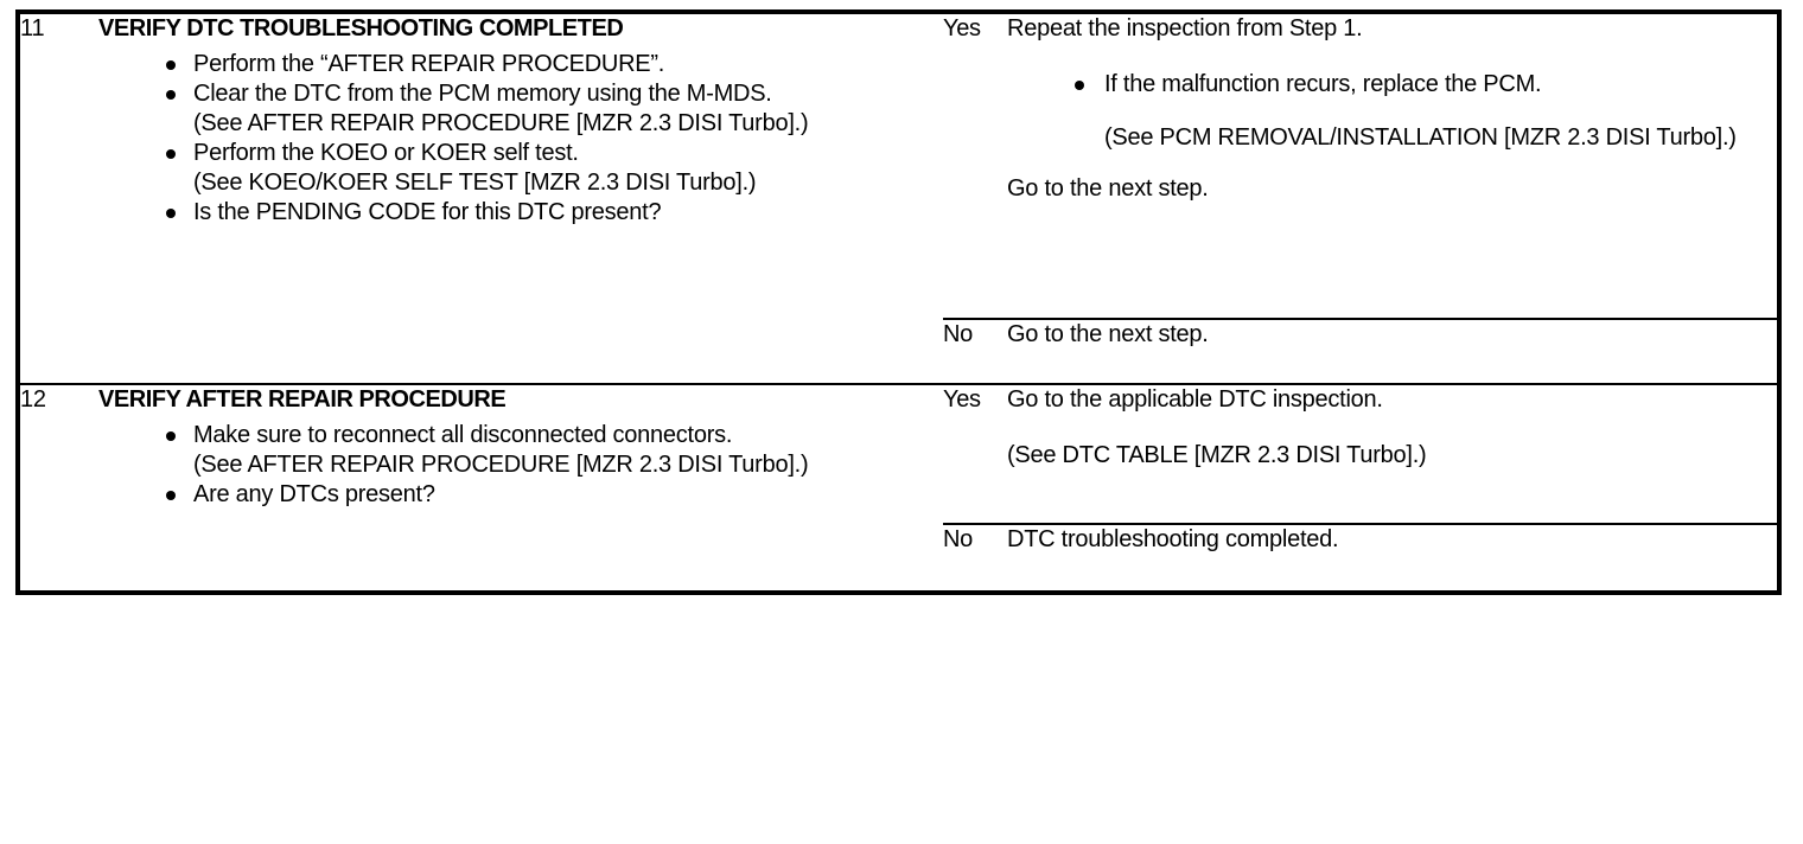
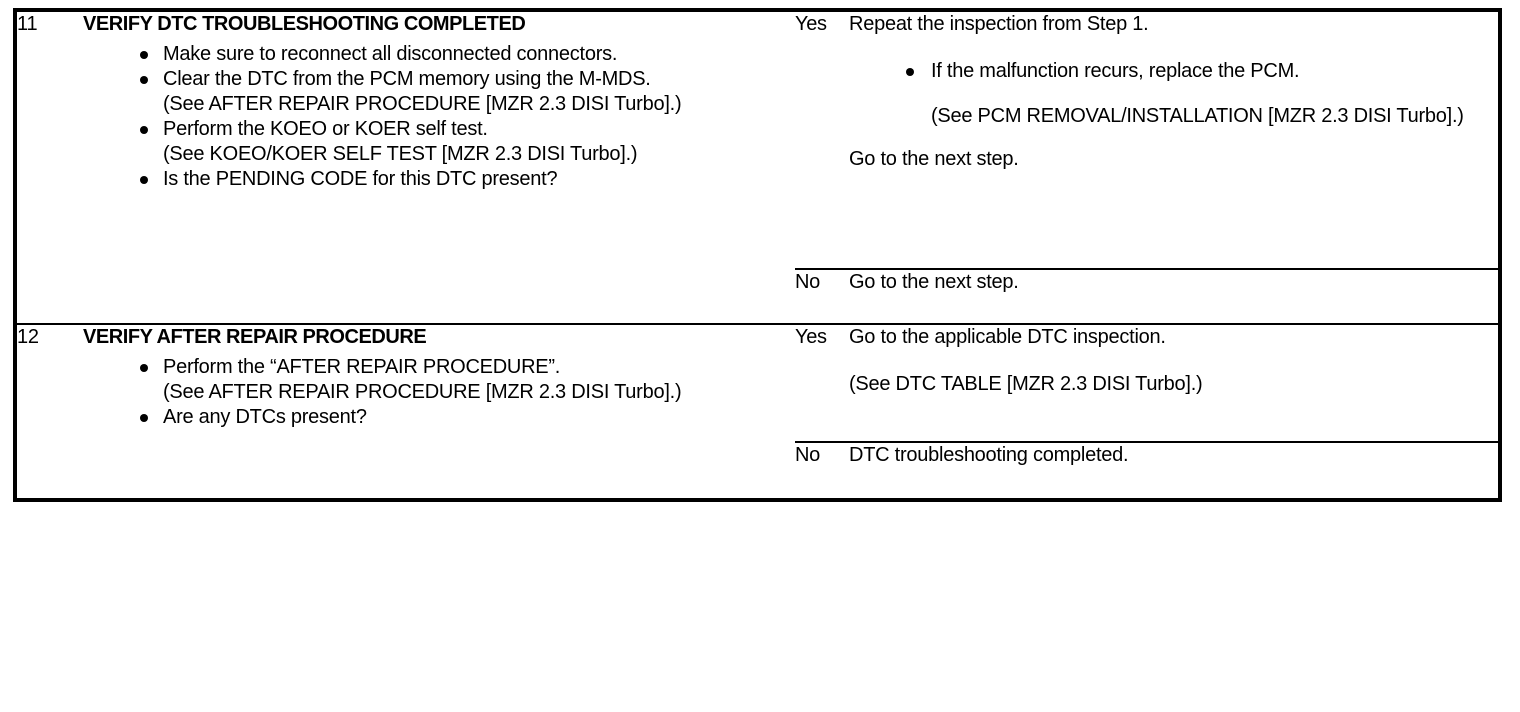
- 11	VERIFY DTC TROUBLESHOOTING COMPLETED Perform the “AFTER REPAIR PROCEDURE”. Clear the DTC from the PCM memory using the M-MDS. (See AFTER REPAIR PROCEDURE [MZR 2.3 DISI Turbo].) Perform the KOEO or KOER self test. (See KOEO/KOER SELF TEST [MZR 2.3 DISI Turbo].) Is the PENDING CODE for this DTC present?	Yes	Repeat the inspection from Step 1. If the malfunction recurs, replace the PCM. (See PCM REMOVAL/INSTALLATION [MZR 2.3 DISI Turbo].) Go to the next step.
+ 11	VERIFY DTC TROUBLESHOOTING COMPLETED Make sure to reconnect all disconnected connectors. Clear the DTC from the PCM memory using the M-MDS. (See AFTER REPAIR PROCEDURE [MZR 2.3 DISI Turbo].) Perform the KOEO or KOER self test. (See KOEO/KOER SELF TEST [MZR 2.3 DISI Turbo].) Is the PENDING CODE for this DTC present?	Yes	Repeat the inspection from Step 1. If the malfunction recurs, replace the PCM. (See PCM REMOVAL/INSTALLATION [MZR 2.3 DISI Turbo].) Go to the next step.
  No	Go to the next step.
- 12	VERIFY AFTER REPAIR PROCEDURE Make sure to reconnect all disconnected connectors. (See AFTER REPAIR PROCEDURE [MZR 2.3 DISI Turbo].) Are any DTCs present?	Yes	Go to the applicable DTC inspection. (See DTC TABLE [MZR 2.3 DISI Turbo].)
+ 12	VERIFY AFTER REPAIR PROCEDURE Perform the “AFTER REPAIR PROCEDURE”. (See AFTER REPAIR PROCEDURE [MZR 2.3 DISI Turbo].) Are any DTCs present?	Yes	Go to the applicable DTC inspection. (See DTC TABLE [MZR 2.3 DISI Turbo].)
  No	DTC troubleshooting completed.
